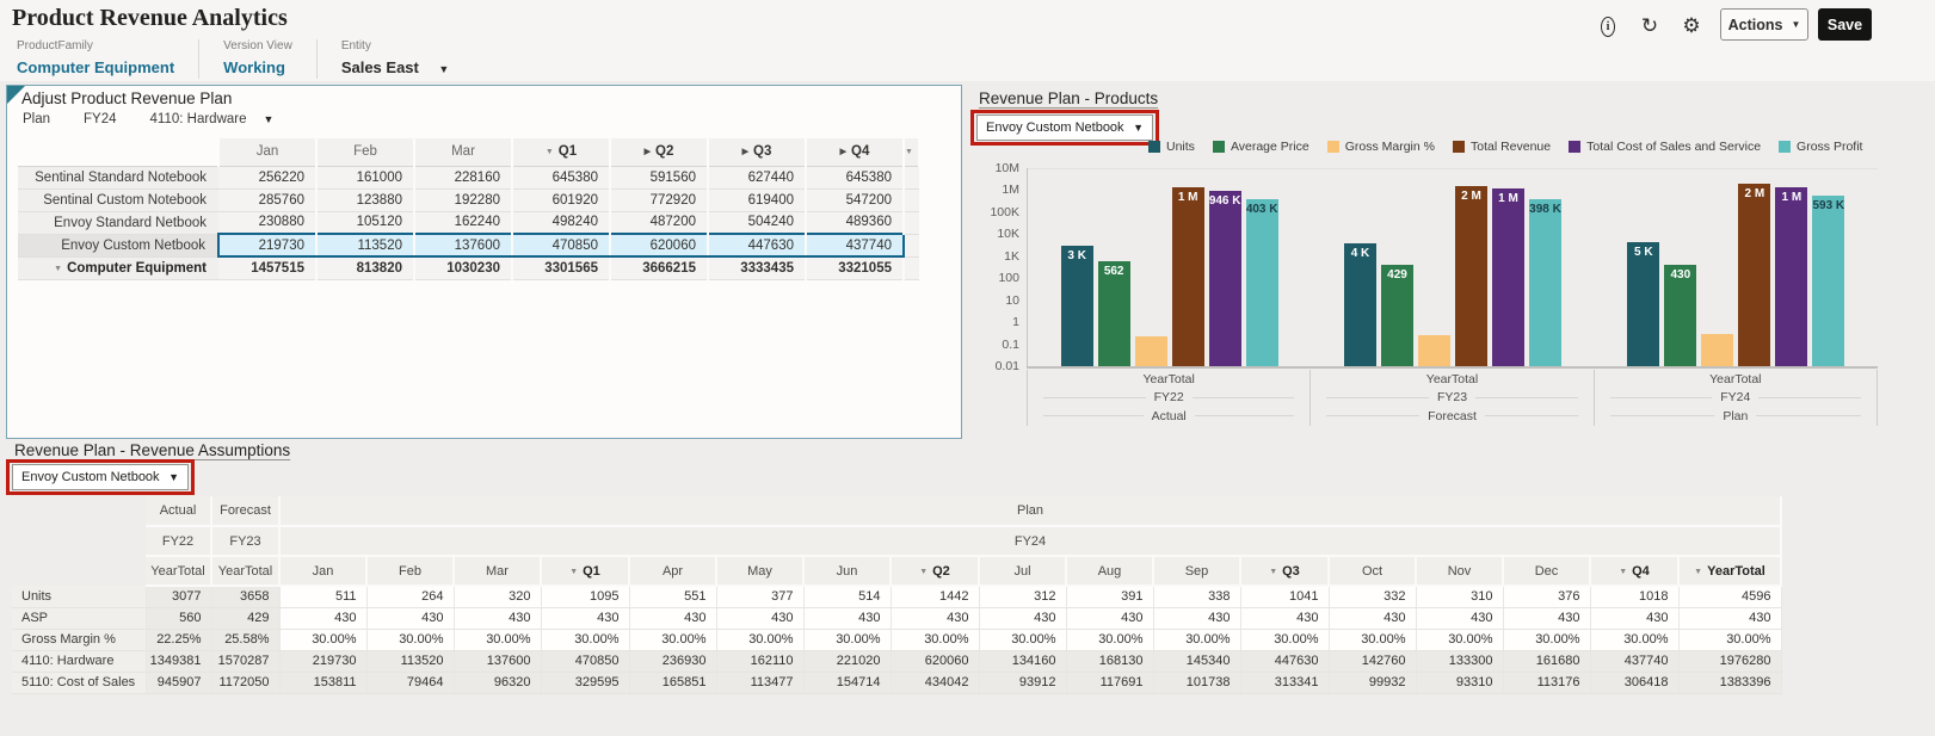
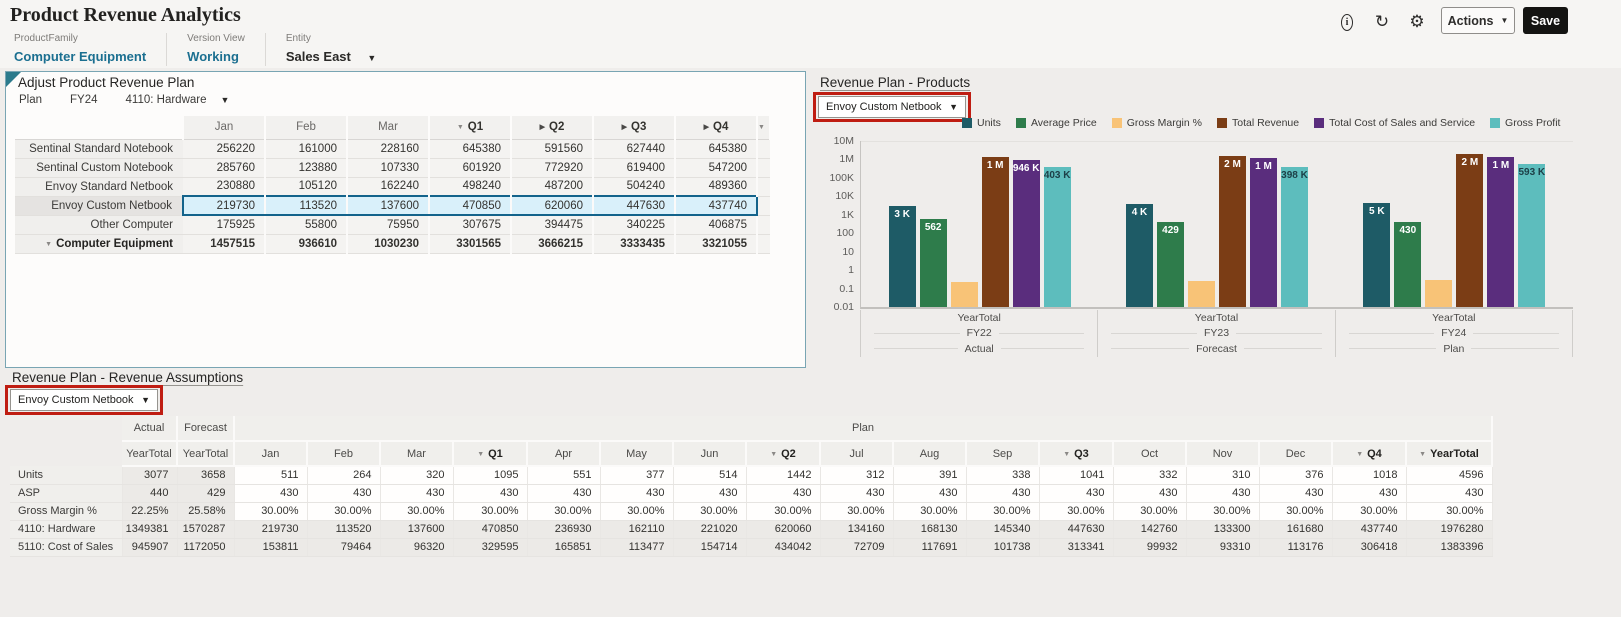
  Product Revenue Analytics
  i
  ↻
  ⚙
  Actions
  ▼
  Save
  ProductFamily
  Computer Equipment
  Version View
  Working
  Entity
  Sales East ▼
  Adjust Product Revenue Plan
  Plan
  FY24
  4110: Hardware
  ▼
  	Jan	Feb	Mar	Q1	Q2	Q3	Q4
  Sentinal Standard Notebook	256220	161000	228160	645380	591560	627440	645380
- Sentinal Custom Notebook	285760	123880	192280	601920	772920	619400	547200
+ Sentinal Custom Notebook	285760	123880	107330	601920	772920	619400	547200
  Envoy Standard Netbook	230880	105120	162240	498240	487200	504240	489360
  Envoy Custom Netbook	219730	113520	137600	470850	620060	447630	437740
+ Other Computer	175925	55800	75950	307675	394475	340225	406875
- Computer Equipment	1457515	813820	1030230	3301565	3666215	3333435	3321055
+ Computer Equipment	1457515	936610	1030230	3301565	3666215	3333435	3321055
  Revenue Plan - Products
  Envoy Custom Netbook
  ▼
  Units
  Average Price
  Gross Margin %
  Total Revenue
  Total Cost of Sales and Service
  Gross Profit
  10M
  1M
  100K
  10K
  1K
  100
  10
  1
  0.1
  0.01
  3 K
  562
  1 M
  946 K
  403 K
  4 K
  429
  2 M
  1 M
  398 K
  5 K
  430
  2 M
  1 M
  593 K
  YearTotal
  FY22
  Actual
  YearTotal
  FY23
  Forecast
  YearTotal
  FY24
  Plan
  Revenue Plan - Revenue Assumptions
  Envoy Custom Netbook
  ▼
  	Actual	Forecast	Plan
- 	FY22	FY23	FY24
  	YearTotal	YearTotal	Jan	Feb	Mar	Q1	Apr	May	Jun	Q2	Jul	Aug	Sep	Q3	Oct	Nov	Dec	Q4	YearTotal
  Units	3077	3658	511	264	320	1095	551	377	514	1442	312	391	338	1041	332	310	376	1018	4596
- ASP	560	429	430	430	430	430	430	430	430	430	430	430	430	430	430	430	430	430	430
+ ASP	440	429	430	430	430	430	430	430	430	430	430	430	430	430	430	430	430	430	430
  Gross Margin %	22.25%	25.58%	30.00%	30.00%	30.00%	30.00%	30.00%	30.00%	30.00%	30.00%	30.00%	30.00%	30.00%	30.00%	30.00%	30.00%	30.00%	30.00%	30.00%
  4110: Hardware	1349381	1570287	219730	113520	137600	470850	236930	162110	221020	620060	134160	168130	145340	447630	142760	133300	161680	437740	1976280
- 5110: Cost of Sales	945907	1172050	153811	79464	96320	329595	165851	113477	154714	434042	93912	117691	101738	313341	99932	93310	113176	306418	1383396
+ 5110: Cost of Sales	945907	1172050	153811	79464	96320	329595	165851	113477	154714	434042	72709	117691	101738	313341	99932	93310	113176	306418	1383396
